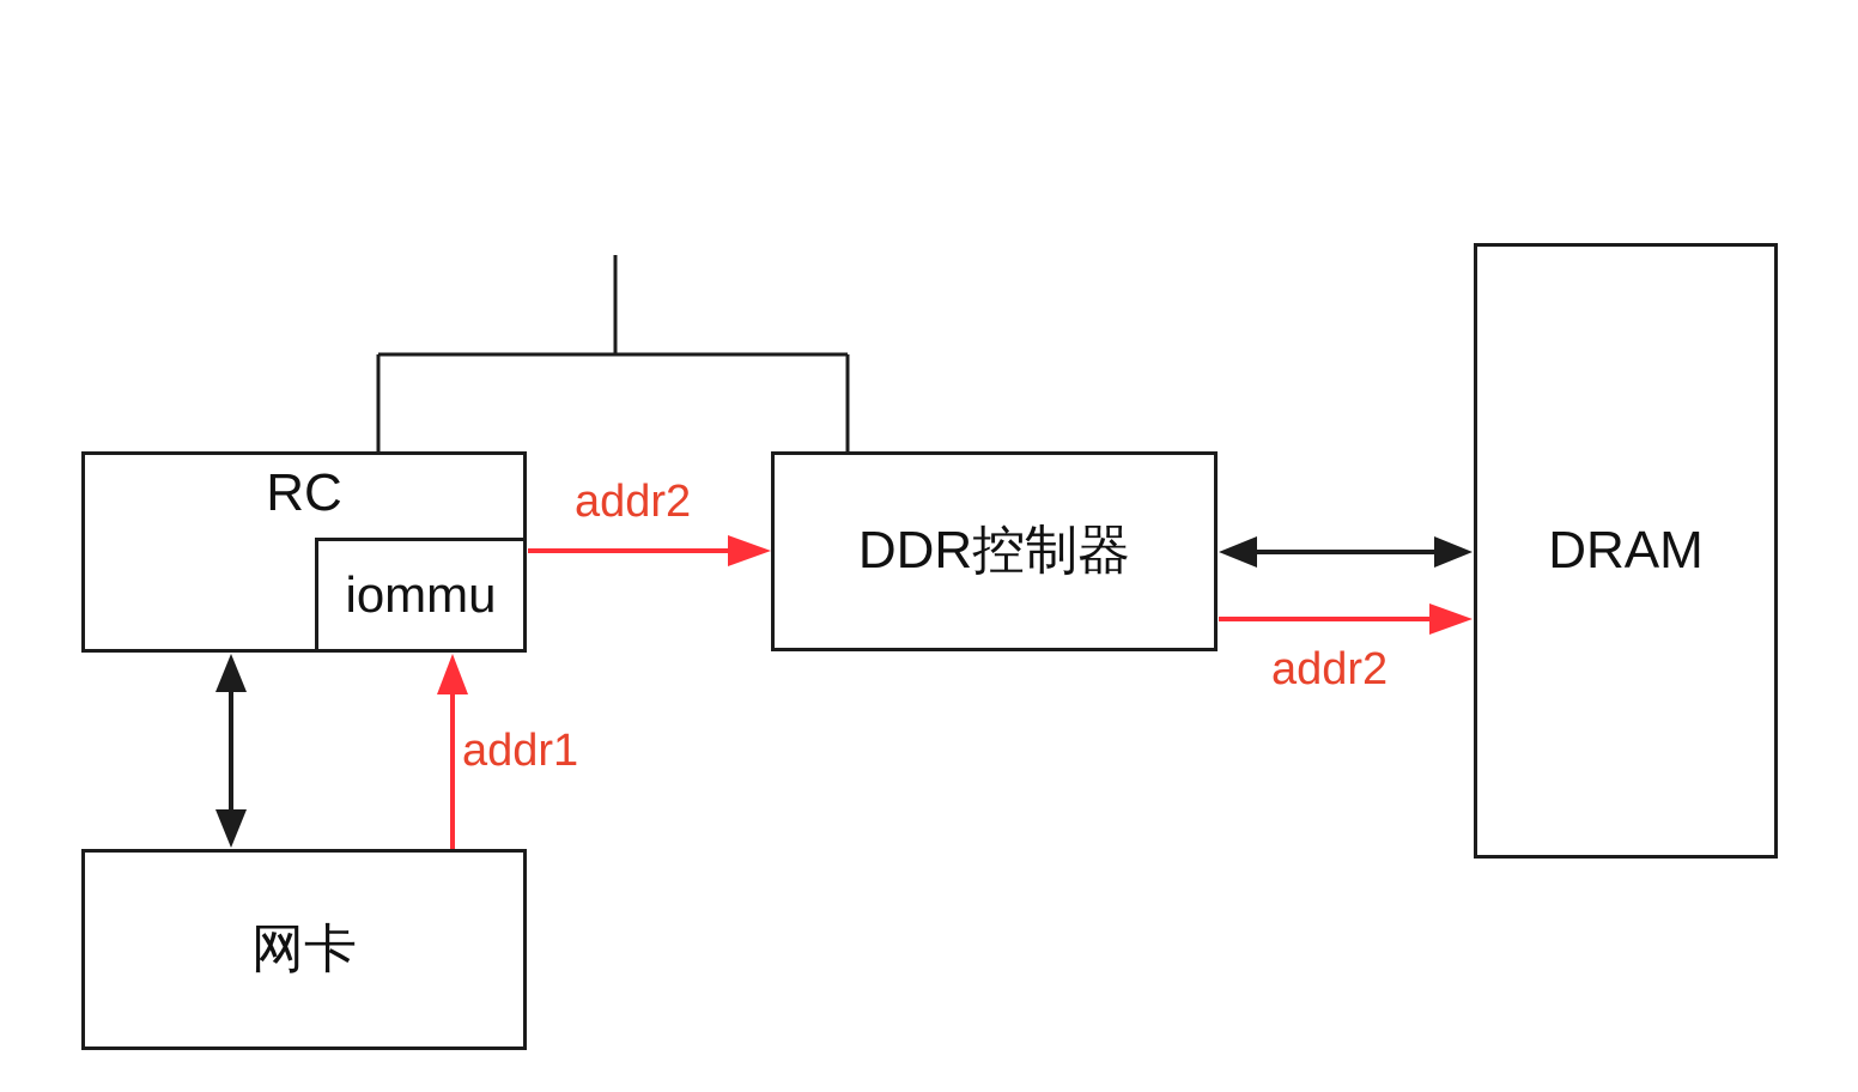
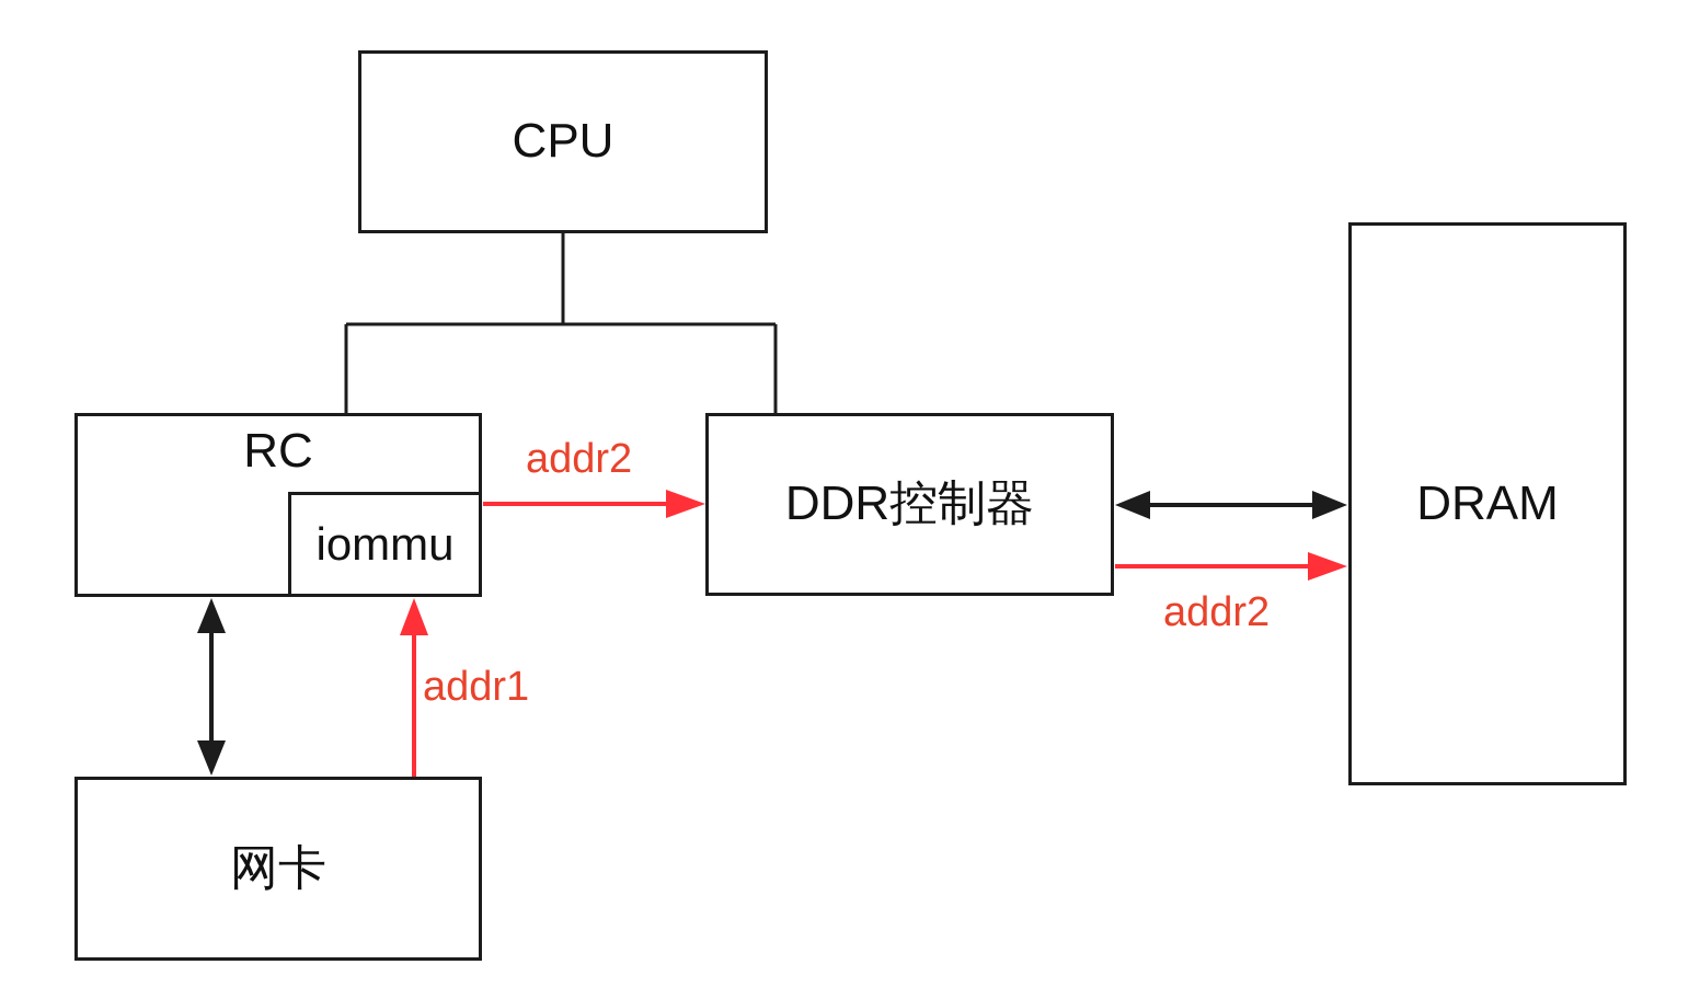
+ CPU
  RC
  iommu
  DDR控制器
  DRAM
  网卡
  addr2
  addr2
  addr1
